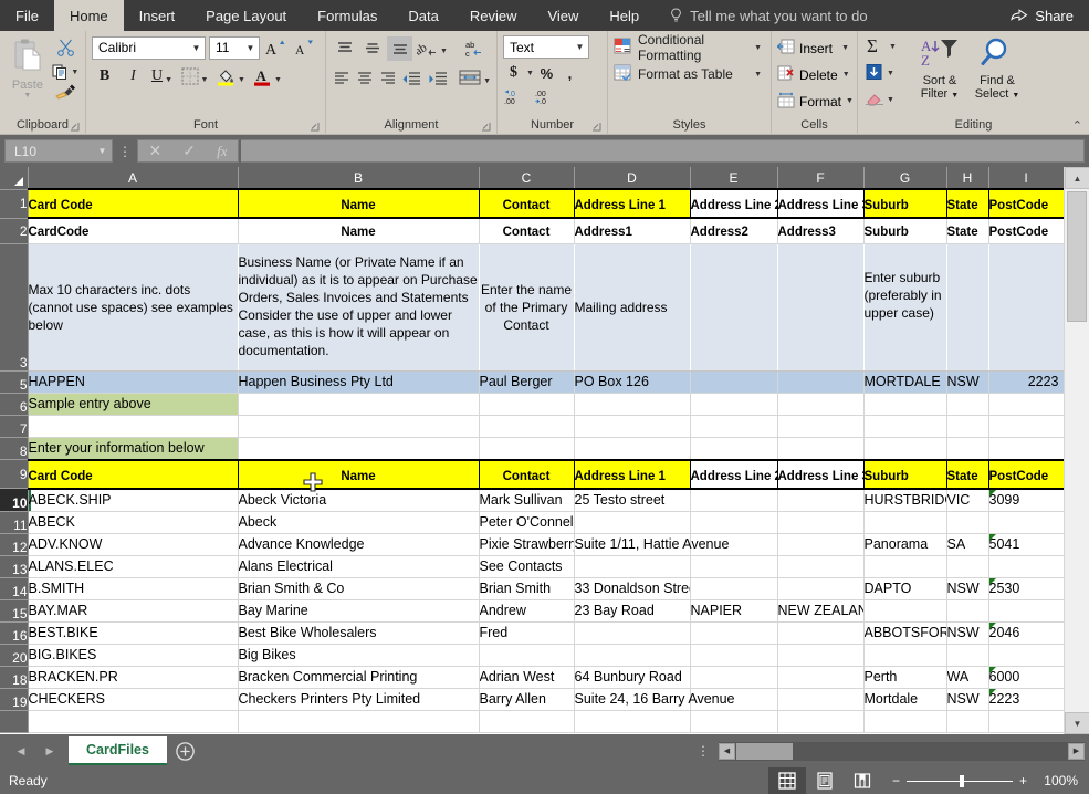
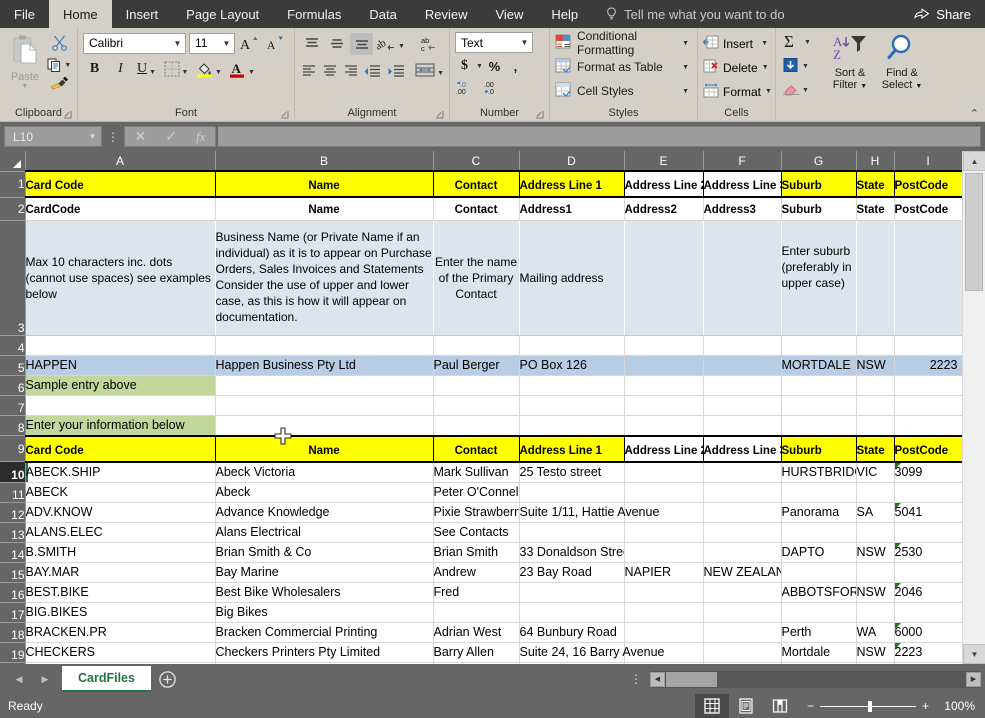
  File
  Home
  Insert
  Page Layout
  Formulas
  Data
  Review
  View
  Help
  Tell me what you want to do
  Share
  Paste
  Clipboard
  Calibri
  ▼
  11
  ▼
  A
  A
  B
  I
  U
  A
  Font
  ab
  c
  Alignment
  Text
  ▼
  $
  %
  ,
  Number
  Conditional Formatting
  Format as Table
+ Cell Styles
  Styles
  Insert
  Delete
  Format
  Cells
  Σ
  A
  Z
  Sort &
  Filter
  Find &
  Select
- Editing
  ⌃
  L10
  ▼
  ⋮
  ✕
  ✓
  fx
  	A	B	C	D	E	F	G	H	I
  1	Card Code	Name	Contact	Address Line 1	Address Line	Address Line	Suburb	State	PostCode
  2	CardCode	Name	Contact	Address1	Address2	Address3	Suburb	State	PostCode
  3	Max 10 characters inc. dots (cannot use spaces) see examples below	Business Name (or Private Name if an individual) as it is to appear on Purchase Orders, Sales Invoices and Statements Consider the use of upper and lower case, as this is how it will appear on documentation.	Enter the name of the Primary Contact	Mailing address			Enter suburb (preferably in upper case)
+ 4
  5	HAPPEN	Happen Business Pty Ltd	Paul Berger	PO Box 126			MORTDALE	NSW	2223
  6	Sample entry above
  7
  8	Enter your information below
  9	Card Code	Name	Contact	Address Line 1	Address Line	Address Line	Suburb	State	PostCode
  10	ABECK.SHIP	Abeck Victoria	Mark Sullivan	25 Testo street			HURSTBRID	VIC	3099
  11	ABECK	Abeck	Peter O'Connel
  12	ADV.KNOW	Advance Knowledge	Pixie Strawberr	Suite 1/11, Hattie Avenue			Panorama	SA	5041
  13	ALANS.ELEC	Alans Electrical	See Contacts
  14	B.SMITH	Brian Smith & Co	Brian Smith	33 Donaldson Stre			DAPTO	NSW	2530
  15	BAY.MAR	Bay Marine	Andrew	23 Bay Road	NAPIER	NEW ZEALAN
  16	BEST.BIKE	Best Bike Wholesalers	Fred				ABBOTSFOR	NSW	2046
- 20	BIG.BIKES	Big Bikes
+ 17	BIG.BIKES	Big Bikes
  18	BRACKEN.PR	Bracken Commercial Printing	Adrian West	64 Bunbury Road			Perth	WA	6000
  19	CHECKERS	Checkers Printers Pty Limited	Barry Allen	Suite 24, 16 Barry Avenue			Mortdale	NSW	2223
  ▲
  ▼
  ◀
  ▶
  CardFiles
  ⋮
  Ready
  −
  +
  100%
